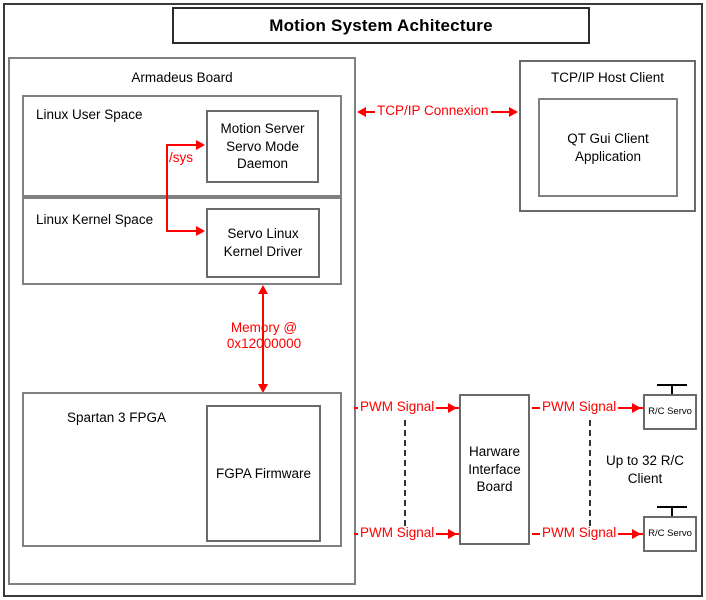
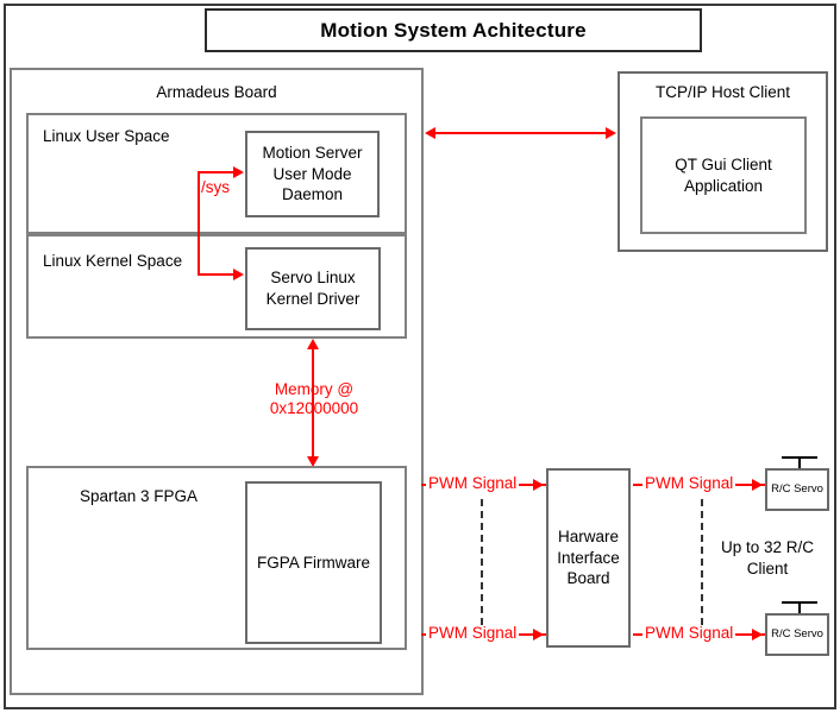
  Motion System Achitecture
  Armadeus Board
  Linux User Space
- Motion Server Servo Mode Daemon
+ Motion Server User Mode Daemon
  Linux Kernel Space
  Servo Linux Kernel Driver
  /sys
  Memory @ 0x12000000
  Spartan 3 FPGA
  FGPA Firmware
  TCP/IP Host Client
  QT Gui Client Application
- TCP/IP Connexion
  PWM Signal
  PWM Signal
  Harware Interface Board
  PWM Signal
  PWM Signal
  R/C Servo
  R/C Servo
  Up to 32 R/C Client
